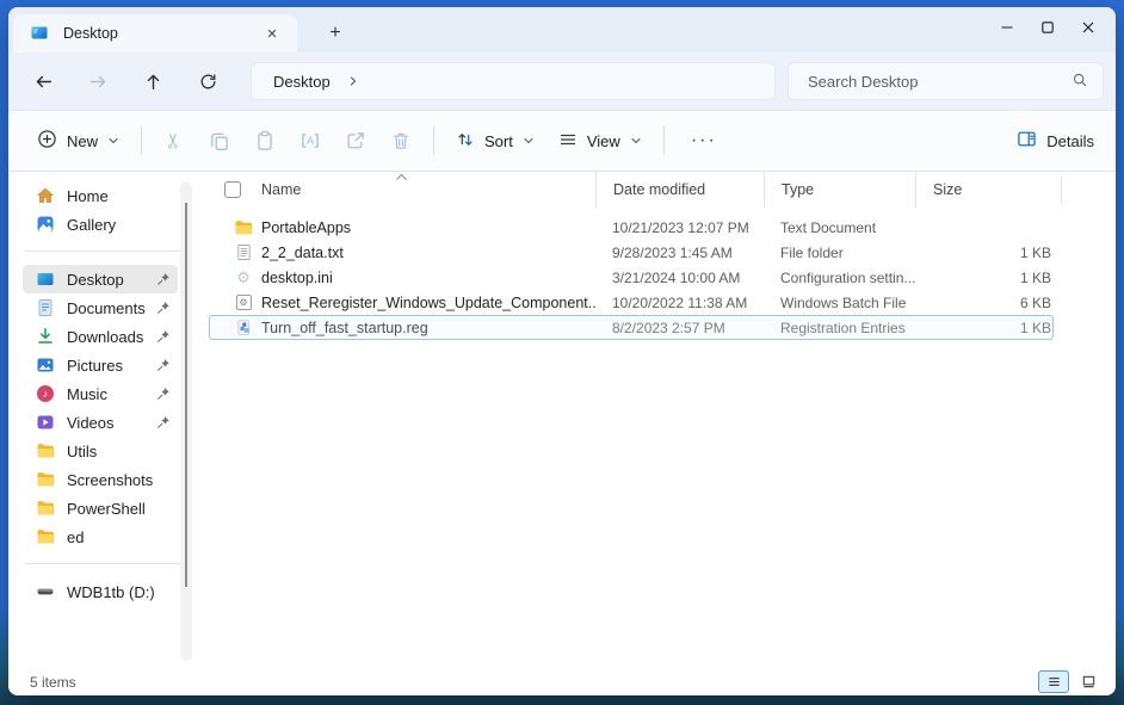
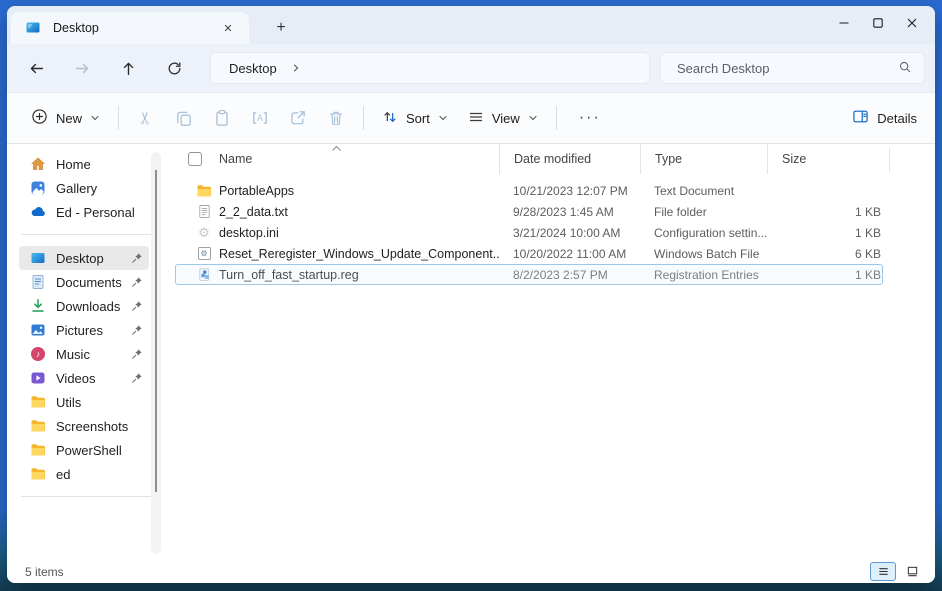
  Desktop
  ✕
  +
  Desktop
  Search Desktop
  New
  A
  Sort
  View
  ···
  Details
  Home
  Gallery
+ Ed - Personal
  Desktop
  Documents
  Downloads
  Pictures
  ♪
  Music
  Videos
  Utils
  Screenshots
  PowerShell
  ed
- WDB1tb (D:)
  Name
  Date modified
  Type
  Size
  PortableApps
  10/21/2023 12:07 PM
  Text Document
  2_2_data.txt
  9/28/2023 1:45 AM
  File folder
  1 KB
  ⚙
  desktop.ini
  3/21/2024 10:00 AM
  Configuration settin...
  1 KB
  ⚙
  Reset_Reregister_Windows_Update_Component..
- 10/20/2022 11:38 AM
+ 10/20/2022 11:00 AM
  Windows Batch File
  6 KB
  Turn_off_fast_startup.reg
  8/2/2023 2:57 PM
  Registration Entries
  1 KB
  5 items
